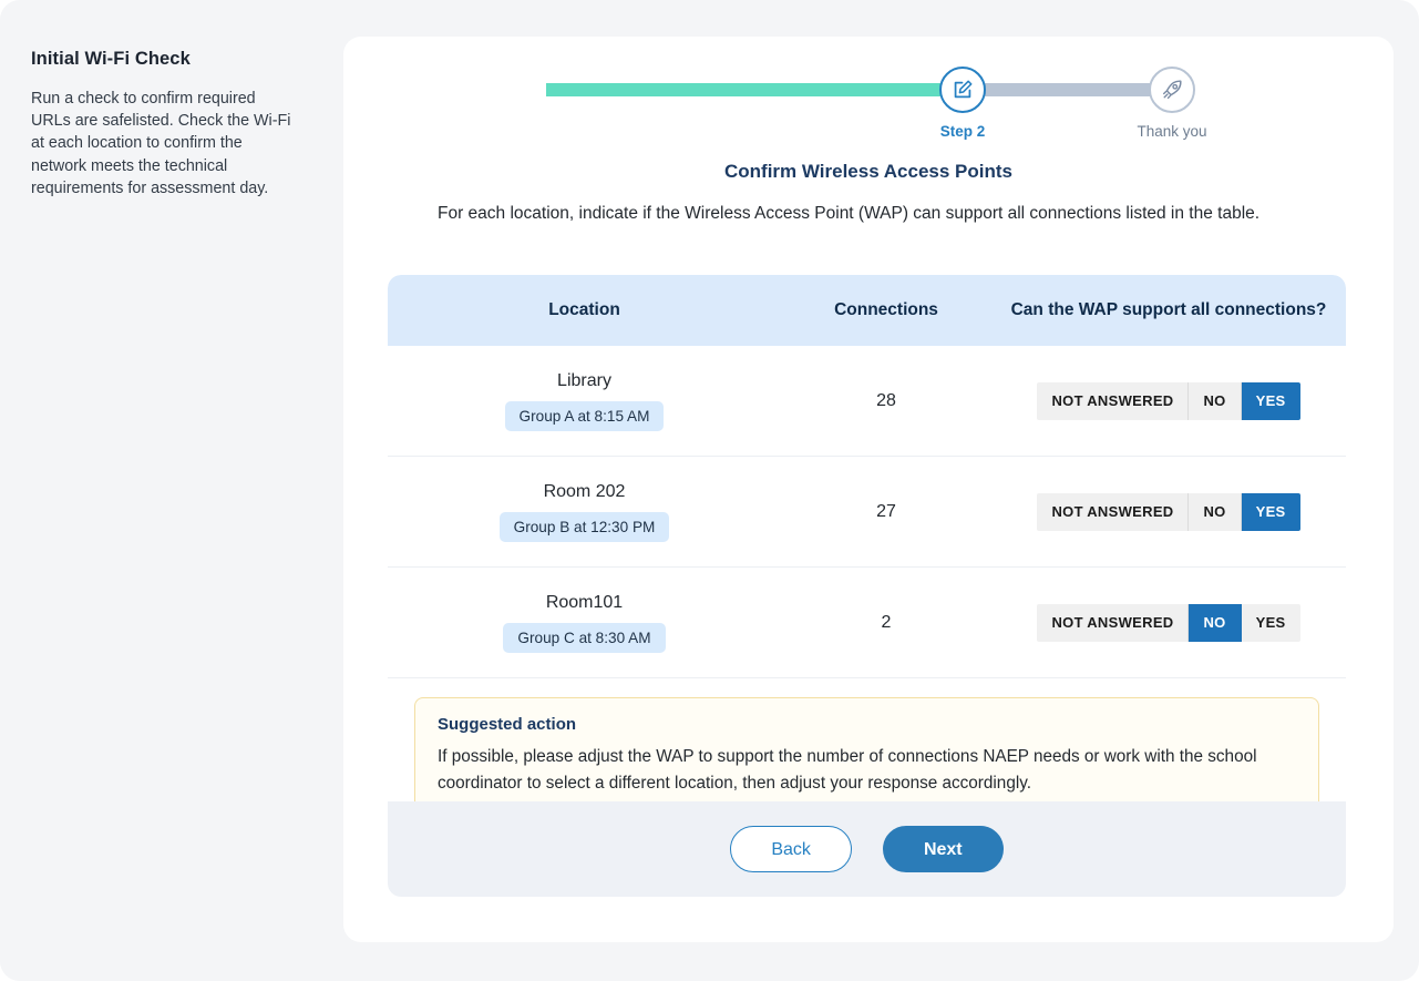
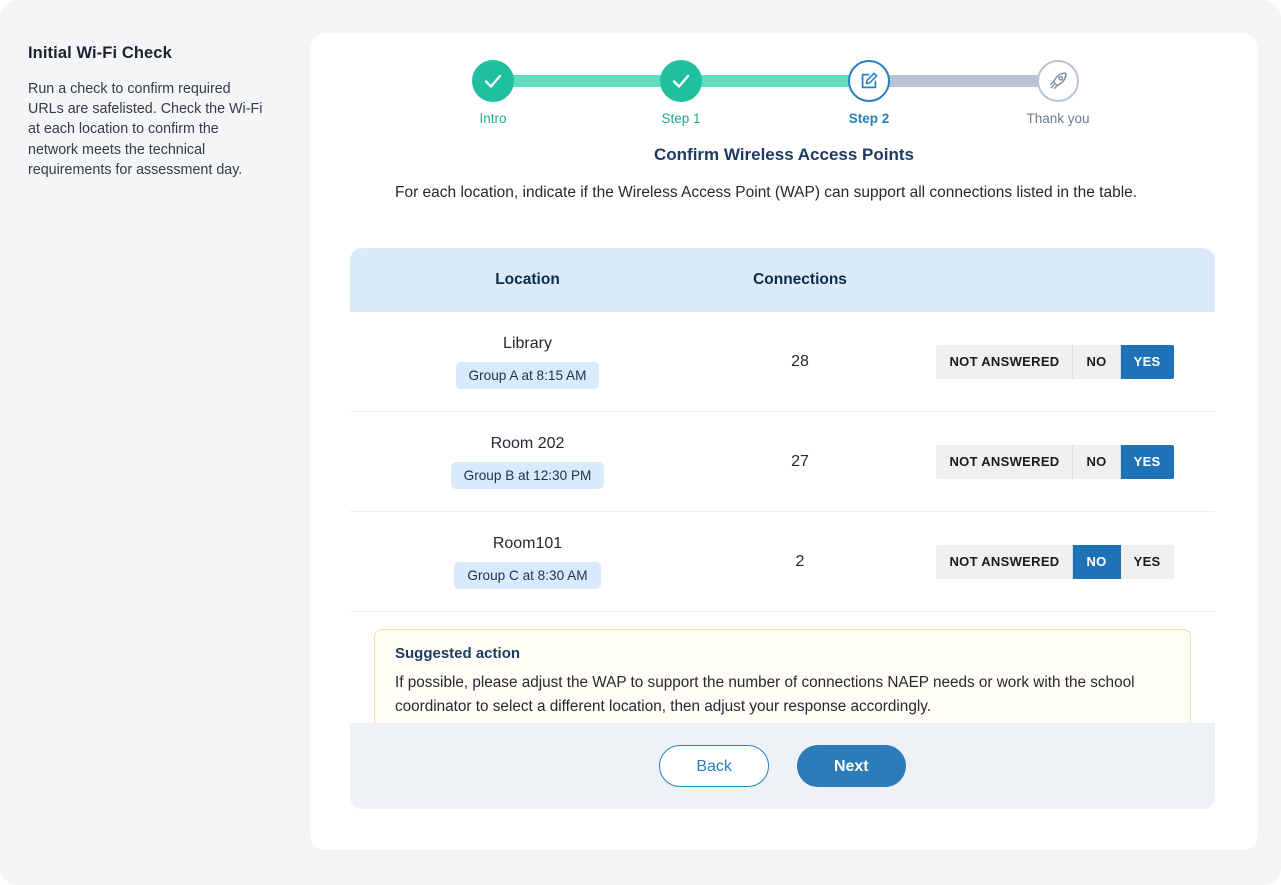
  Initial Wi-Fi Check
  Run a check to confirm required URLs are safelisted. Check the Wi-Fi at each location to confirm the network meets the technical requirements for assessment day.
+ Intro
+ Step 1
  Step 2
  Thank you
  Confirm Wireless Access Points
  For each location, indicate if the Wireless Access Point (WAP) can support all connections listed in the table.
  Location
  Connections
- Can the WAP support all connections?
  Library
  Group A at 8:15 AM
  28
  NOT ANSWERED
  NO
  YES
  Room 202
  Group B at 12:30 PM
  27
  NOT ANSWERED
  NO
  YES
  Room101
  Group C at 8:30 AM
  2
  NOT ANSWERED
  NO
  YES
  Suggested action
  If possible, please adjust the WAP to support the number of connections NAEP needs or work with the school coordinator to select a different location, then adjust your response accordingly.
  Back
  Next
